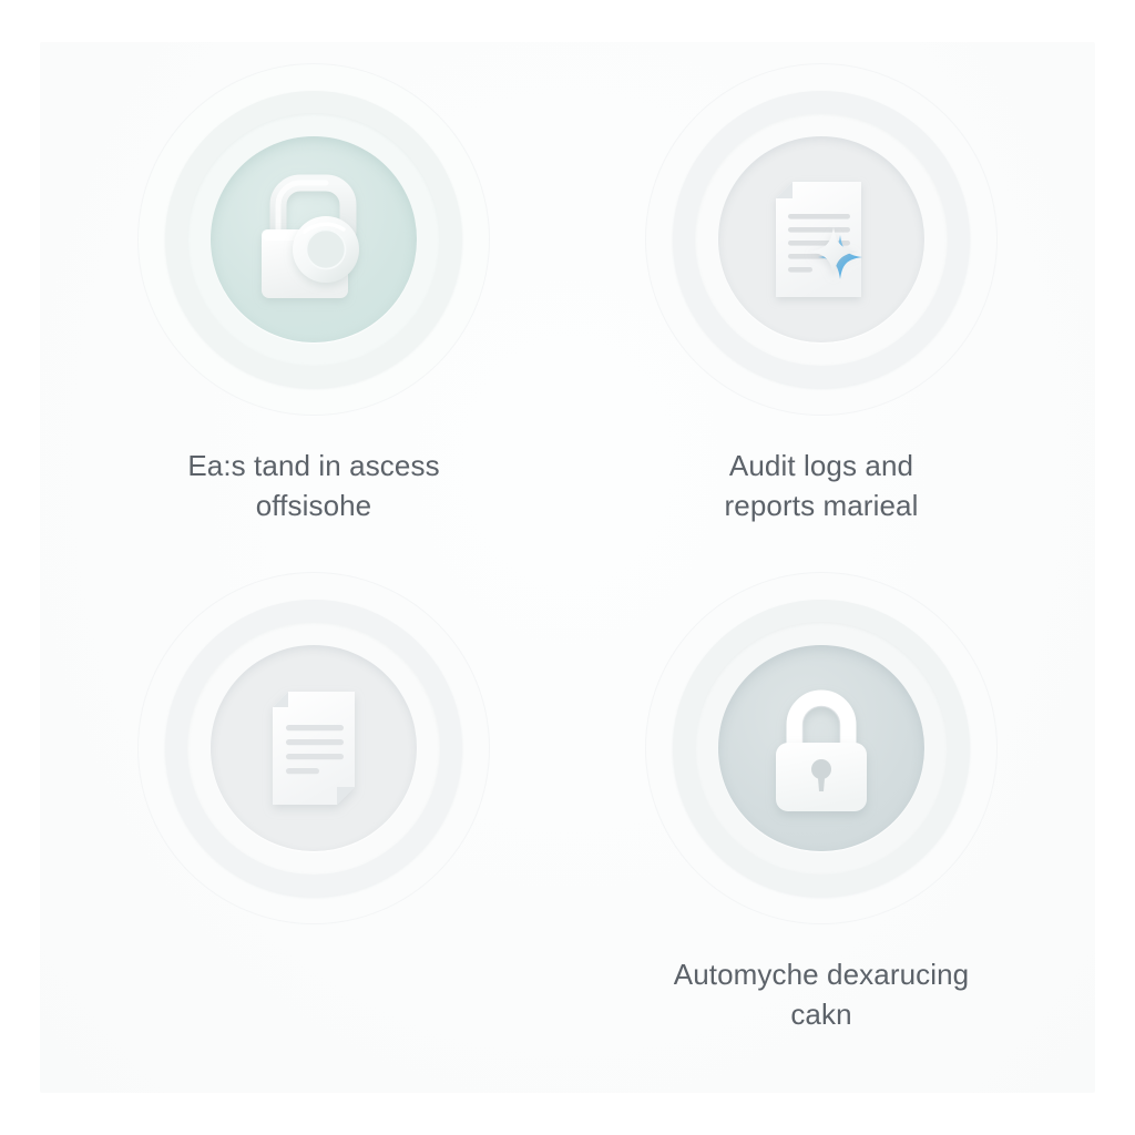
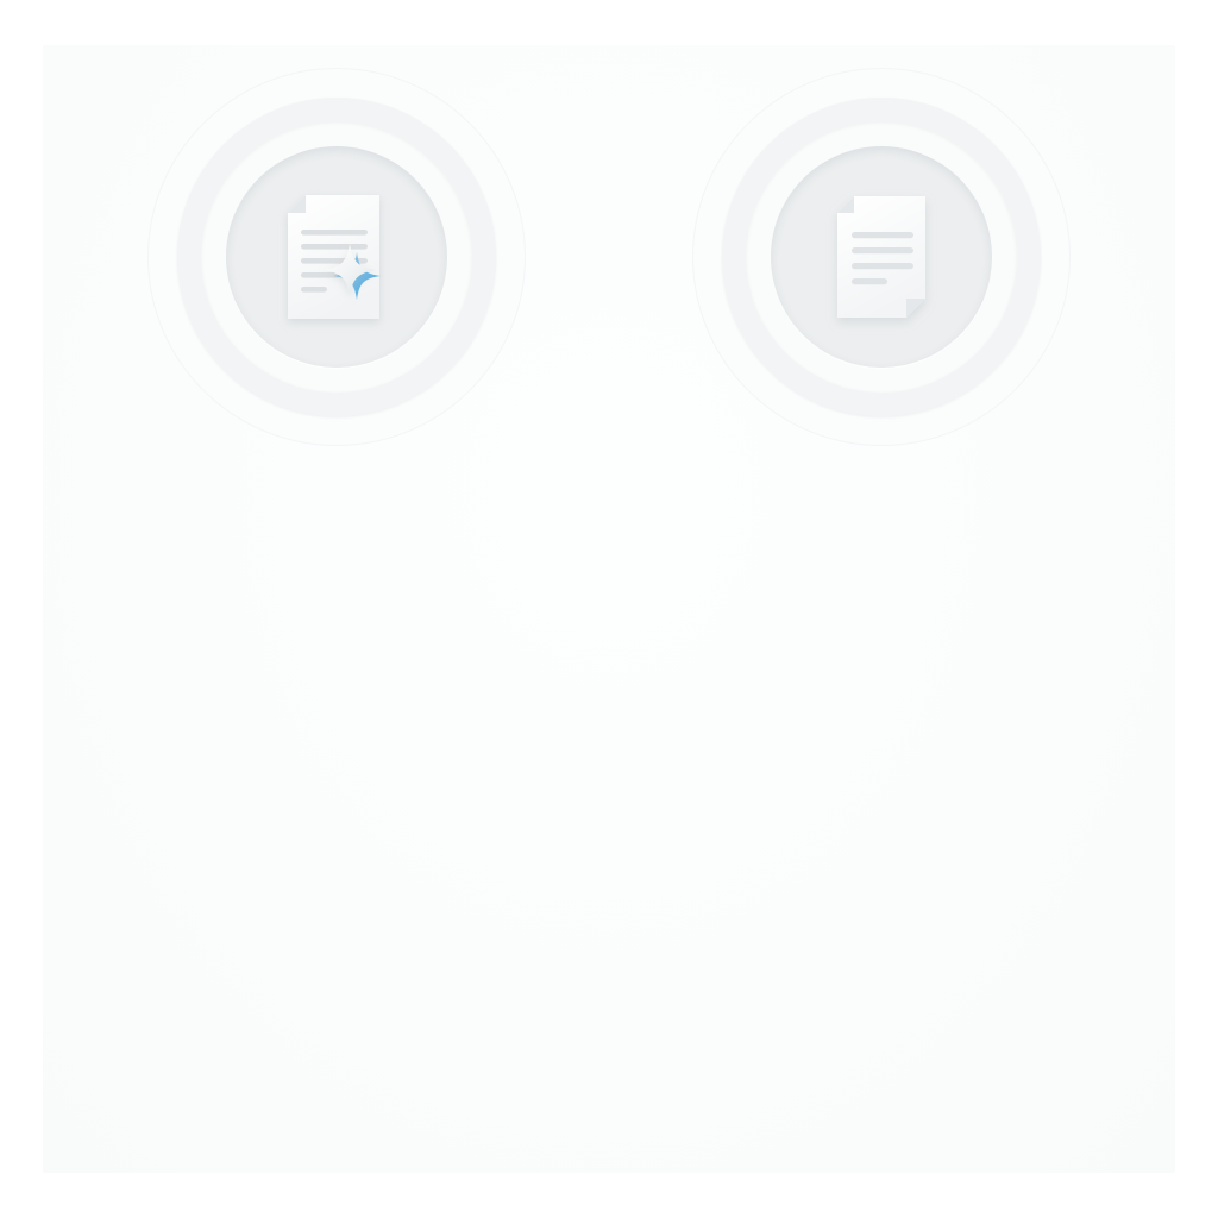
- Ea:s tand in ascess
- offsisohe
- Audit logs and
- reports marieal
- Automyche dexarucing
- cakn
